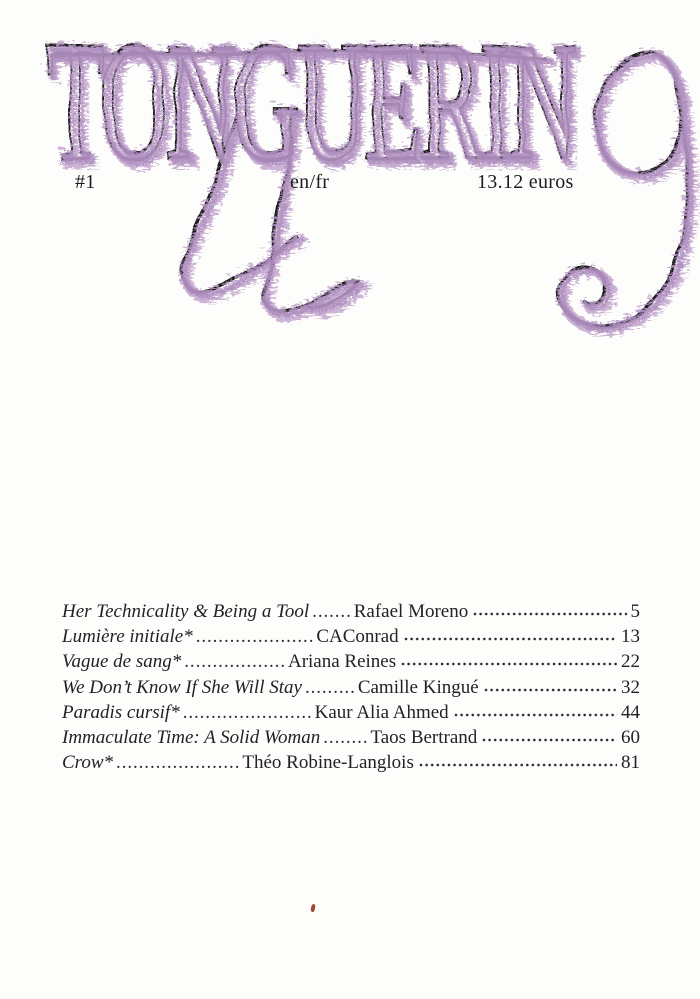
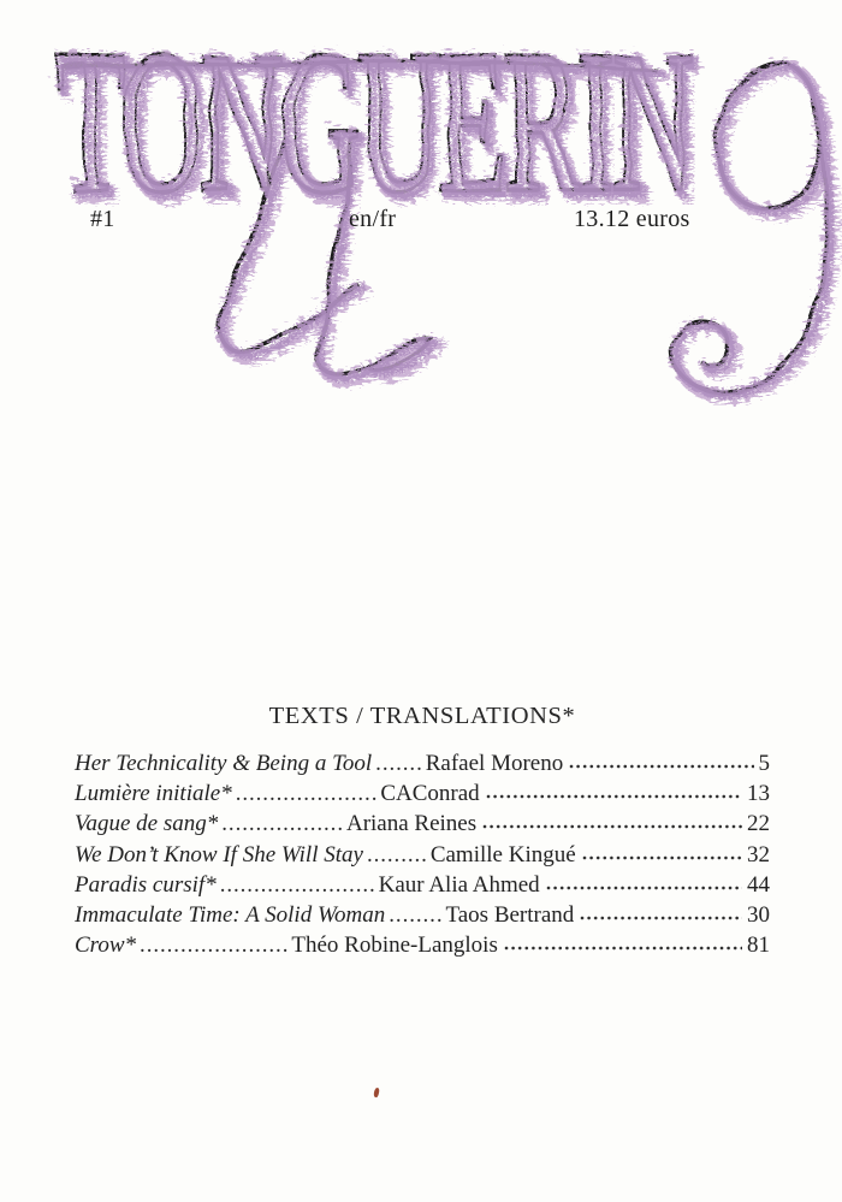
  #1
  en/fr
  13.12 euros
+ TEXTS / TRANSLATIONS*
  Her Technicality & Being a Tool
  .......
  Rafael Moreno
  5
  Lumière initiale*
  .....................
  CAConrad
  13
  Vague de sang*
  ..................
  Ariana Reines
  22
  We Don’t Know If She Will Stay
  .........
  Camille Kingué
  32
  Paradis cursif*
  .......................
  Kaur Alia Ahmed
  44
  Immaculate Time: A Solid Woman
  ........
  Taos Bertrand
- 60
+ 30
  Crow*
  ......................
  Théo Robine-Langlois
  81
